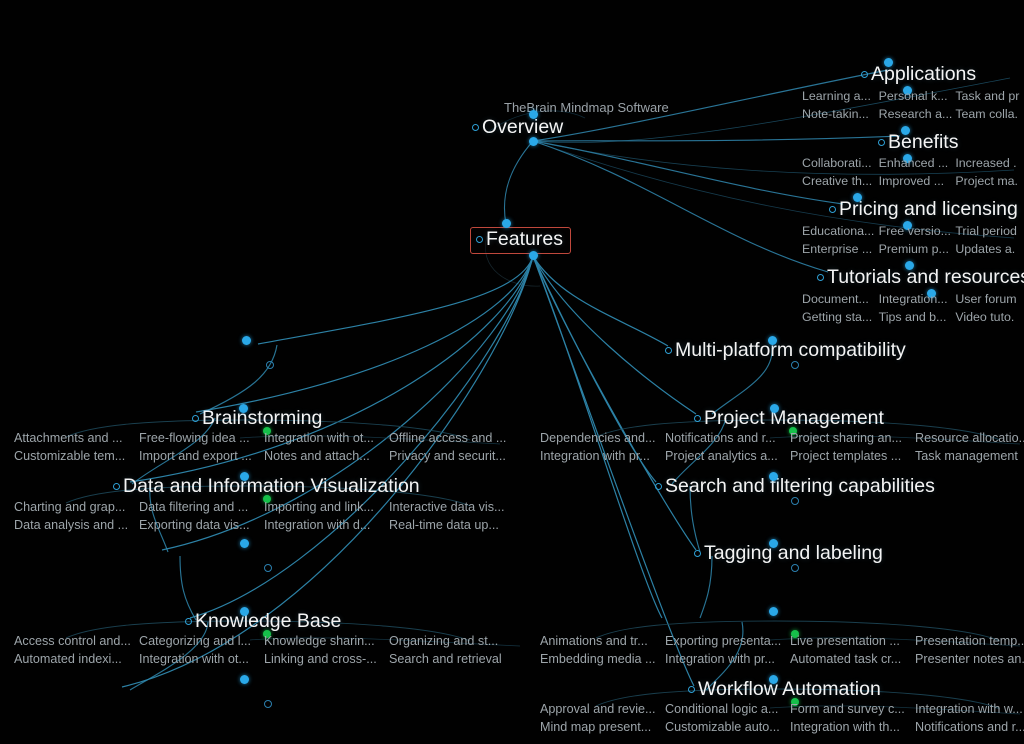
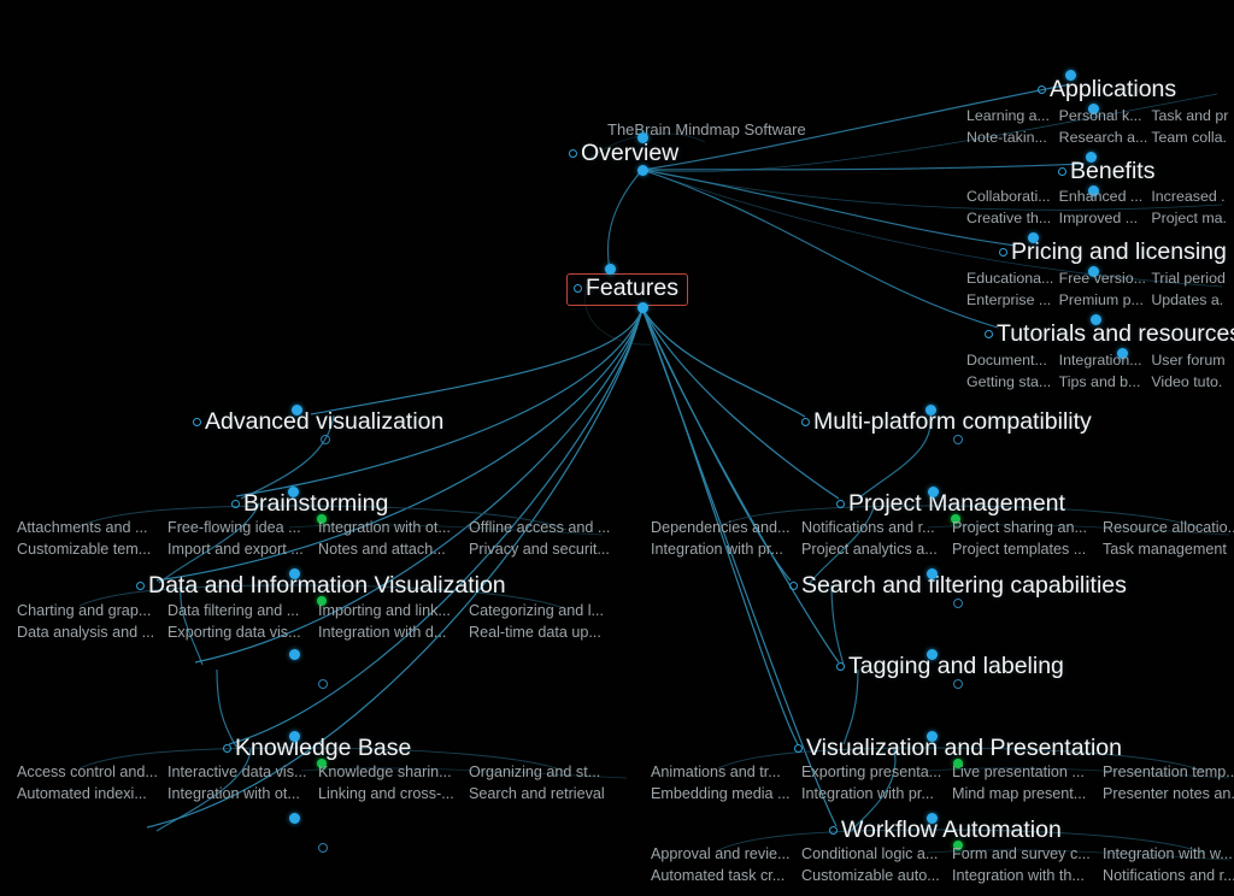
  TheBrain Mindmap Software
  Overview
  Features
  Applications
  Learning a...
  Personal k...
  Task and pr
  Note-takin...
  Research a...
  Team colla.
  Benefits
  Collaborati...
  Enhanced ...
  Increased .
  Creative th...
  Improved ...
  Project ma.
  Pricing and licensing
  Educationa...
  Free versio...
  Trial period
  Enterprise ...
  Premium p...
  Updates a.
  Tutorials and resource
  Document...
  Integration...
  User forum
  Getting sta...
  Tips and b...
  Video tuto.
+ Advanced visualization
  Brainstorming
  Attachments and ...
  Free-flowing idea ...
  Integration with ot...
  Offline access and ...
  Customizable tem...
  Import and export ...
  Notes and attach...
  Privacy and securit...
  Data and Information Visualization
  Charting and grap...
  Data filtering and ...
  Importing and link...
- Interactive data vis...
+ Categorizing and l...
  Data analysis and ...
  Exporting data vis...
  Integration with d...
  Real-time data up...
  Knowledge Base
  Access control and...
- Categorizing and l...
+ Interactive data vis...
  Knowledge sharin...
  Organizing and st...
  Automated indexi...
  Integration with ot...
  Linking and cross-...
  Search and retrieval
  Multi-platform compatibility
  Project Management
  Dependencies and...
  Notifications and r...
  Project sharing an...
  Resource allocatio.
  Integration with pr...
  Project analytics a...
  Project templates ...
  Task management
  Search and filtering capabilities
  Tagging and labeling
+ Visualization and Presentation
  Animations and tr...
  Exporting presenta...
  Live presentation ...
  Presentation temp..
  Embedding media ...
  Integration with pr...
- Automated task cr...
+ Mind map present...
  Presenter notes an.
  Workflow Automation
  Approval and revie...
  Conditional logic a...
  Form and survey c...
  Integration with w...
- Mind map present...
+ Automated task cr...
  Customizable auto...
  Integration with th...
  Notifications and r..
